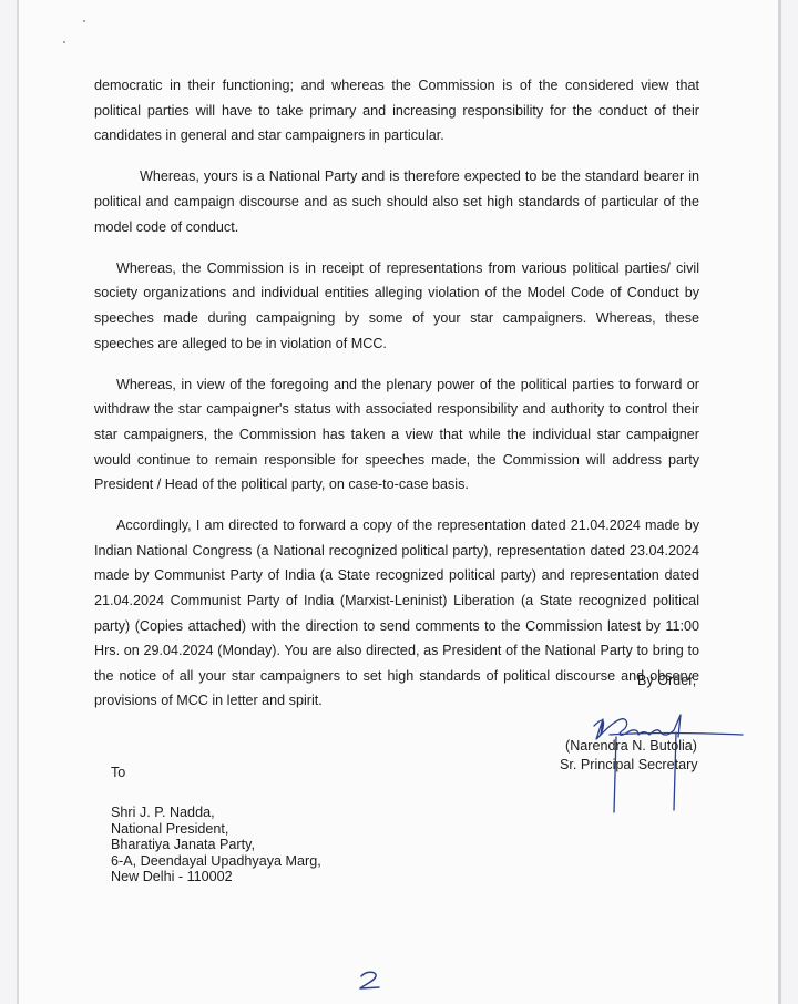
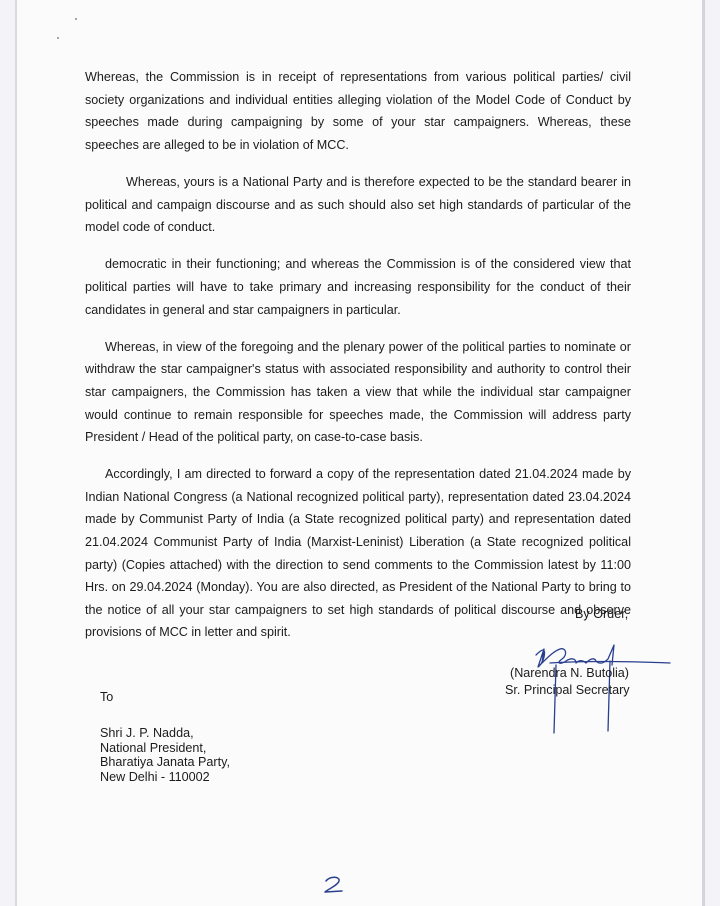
- democratic in their functioning; and whereas the Commission is of the considered view that political parties will have to take primary and increasing responsibility for the conduct of their candidates in general and star campaigners in particular.
+ Whereas, the Commission is in receipt of representations from various political parties/ civil society organizations and individual entities alleging violation of the Model Code of Conduct by speeches made during campaigning by some of your star campaigners. Whereas, these speeches are alleged to be in violation of MCC.
  Whereas, yours is a National Party and is therefore expected to be the standard bearer in political and campaign discourse and as such should also set high standards of particular of the model code of conduct.
- Whereas, the Commission is in receipt of representations from various political parties/ civil society organizations and individual entities alleging violation of the Model Code of Conduct by speeches made during campaigning by some of your star campaigners. Whereas, these speeches are alleged to be in violation of MCC.
+ democratic in their functioning; and whereas the Commission is of the considered view that political parties will have to take primary and increasing responsibility for the conduct of their candidates in general and star campaigners in particular.
- Whereas, in view of the foregoing and the plenary power of the political parties to forward or withdraw the star campaigner's status with associated responsibility and authority to control their star campaigners, the Commission has taken a view that while the individual star campaigner would continue to remain responsible for speeches made, the Commission will address party President / Head of the political party, on case-to-case basis.
+ Whereas, in view of the foregoing and the plenary power of the political parties to nominate or withdraw the star campaigner's status with associated responsibility and authority to control their star campaigners, the Commission has taken a view that while the individual star campaigner would continue to remain responsible for speeches made, the Commission will address party President / Head of the political party, on case-to-case basis.
  Accordingly, I am directed to forward a copy of the representation dated 21.04.2024 made by Indian National Congress (a National recognized political party), representation dated 23.04.2024 made by Communist Party of India (a State recognized political party) and representation dated 21.04.2024 Communist Party of India (Marxist-Leninist) Liberation (a State recognized political party) (Copies attached) with the direction to send comments to the Commission latest by 11:00 Hrs. on 29.04.2024 (Monday). You are also directed, as President of the National Party to bring to the notice of all your star campaigners to set high standards of political discourse and observe provisions of MCC in letter and spirit.
  By Order,
  (Narendra N. Butolia)
  Sr. Principal Secretary
  To
  Shri J. P. Nadda,
  National President,
  Bharatiya Janata Party,
- 6-A, Deendayal Upadhyaya Marg,
  New Delhi - 110002
